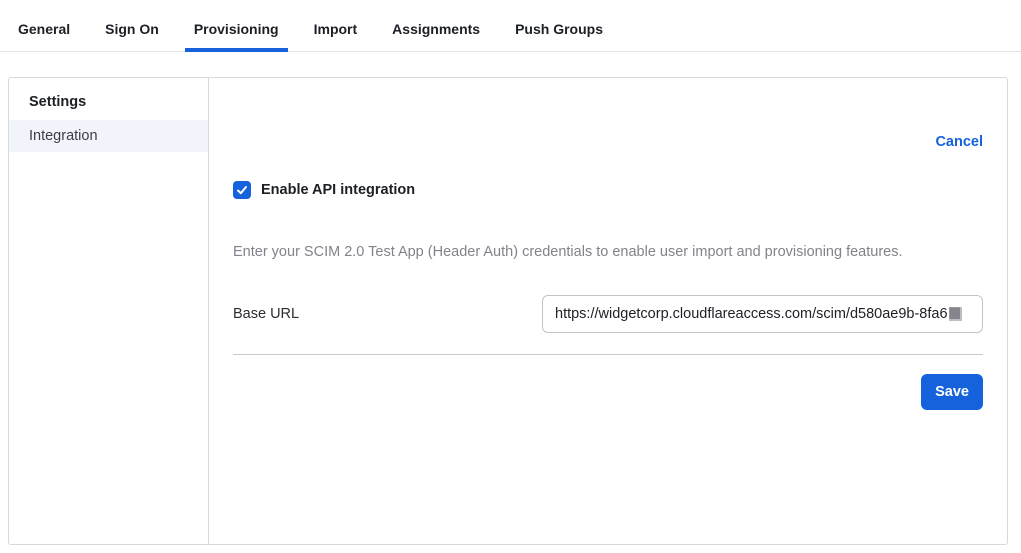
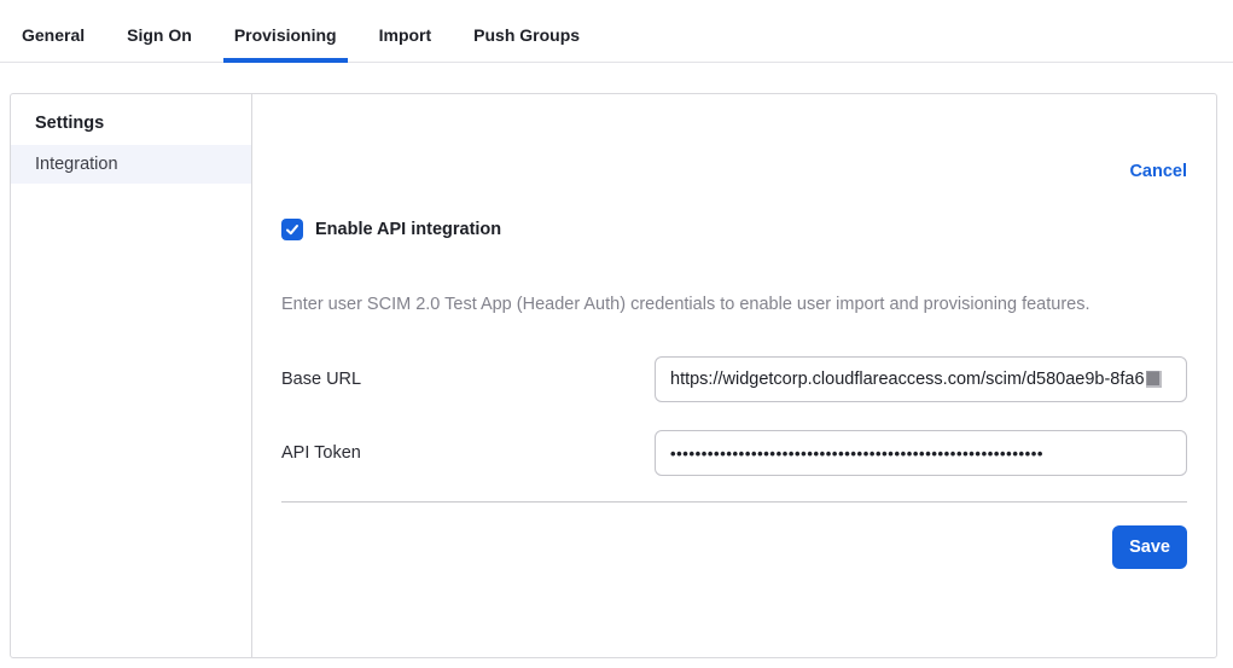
  General
  Sign On
  Provisioning
  Import
- Assignments
  Push Groups
  Settings
  Integration
  Cancel
  Enable API integration
- Enter your SCIM 2.0 Test App (Header Auth) credentials to enable user import and provisioning features.
+ Enter user SCIM 2.0 Test App (Header Auth) credentials to enable user import and provisioning features.
  Base URL
  https://widgetcorp.cloudflareaccess.com/scim/d580ae9b-8fa6
+ API Token
+ ••••••••••••••••••••••••••••••••••••••••••••••••••••••••••••
  Save
